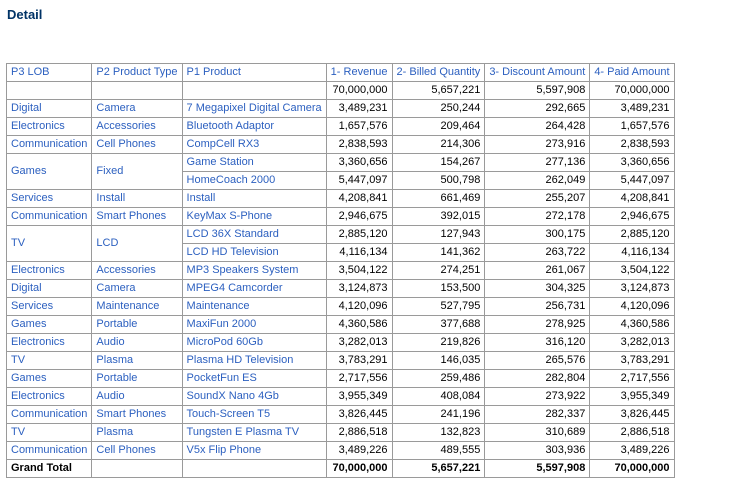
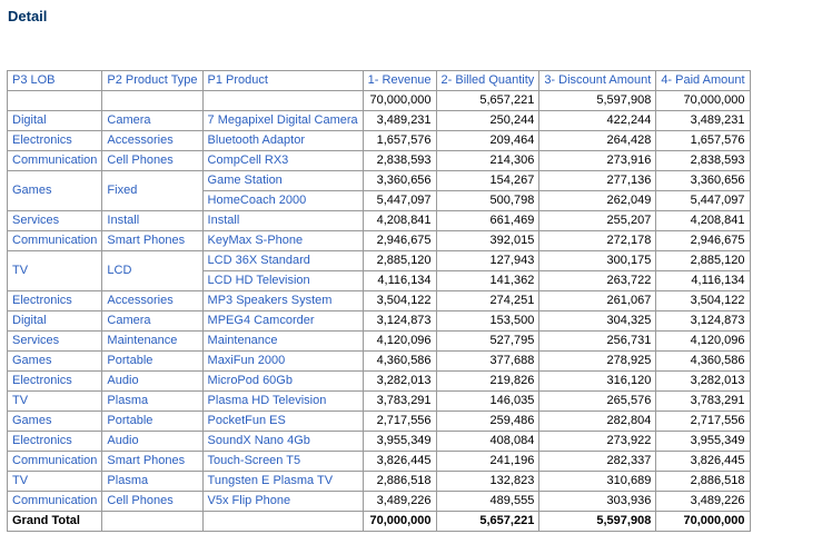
  Detail
  P3 LOB	P2 Product Type	P1 Product	1- Revenue	2- Billed Quantity	3- Discount Amount	4- Paid Amount
  			70,000,000	5,657,221	5,597,908	70,000,000
- Digital	Camera	7 Megapixel Digital Camera	3,489,231	250,244	292,665	3,489,231
+ Digital	Camera	7 Megapixel Digital Camera	3,489,231	250,244	422,244	3,489,231
  Electronics	Accessories	Bluetooth Adaptor	1,657,576	209,464	264,428	1,657,576
  Communication	Cell Phones	CompCell RX3	2,838,593	214,306	273,916	2,838,593
  Games	Fixed	Game Station	3,360,656	154,267	277,136	3,360,656
  HomeCoach 2000	5,447,097	500,798	262,049	5,447,097
  Services	Install	Install	4,208,841	661,469	255,207	4,208,841
  Communication	Smart Phones	KeyMax S-Phone	2,946,675	392,015	272,178	2,946,675
  TV	LCD	LCD 36X Standard	2,885,120	127,943	300,175	2,885,120
  LCD HD Television	4,116,134	141,362	263,722	4,116,134
  Electronics	Accessories	MP3 Speakers System	3,504,122	274,251	261,067	3,504,122
  Digital	Camera	MPEG4 Camcorder	3,124,873	153,500	304,325	3,124,873
  Services	Maintenance	Maintenance	4,120,096	527,795	256,731	4,120,096
  Games	Portable	MaxiFun 2000	4,360,586	377,688	278,925	4,360,586
  Electronics	Audio	MicroPod 60Gb	3,282,013	219,826	316,120	3,282,013
  TV	Plasma	Plasma HD Television	3,783,291	146,035	265,576	3,783,291
  Games	Portable	PocketFun ES	2,717,556	259,486	282,804	2,717,556
  Electronics	Audio	SoundX Nano 4Gb	3,955,349	408,084	273,922	3,955,349
  Communication	Smart Phones	Touch-Screen T5	3,826,445	241,196	282,337	3,826,445
  TV	Plasma	Tungsten E Plasma TV	2,886,518	132,823	310,689	2,886,518
  Communication	Cell Phones	V5x Flip Phone	3,489,226	489,555	303,936	3,489,226
  Grand Total			70,000,000	5,657,221	5,597,908	70,000,000
